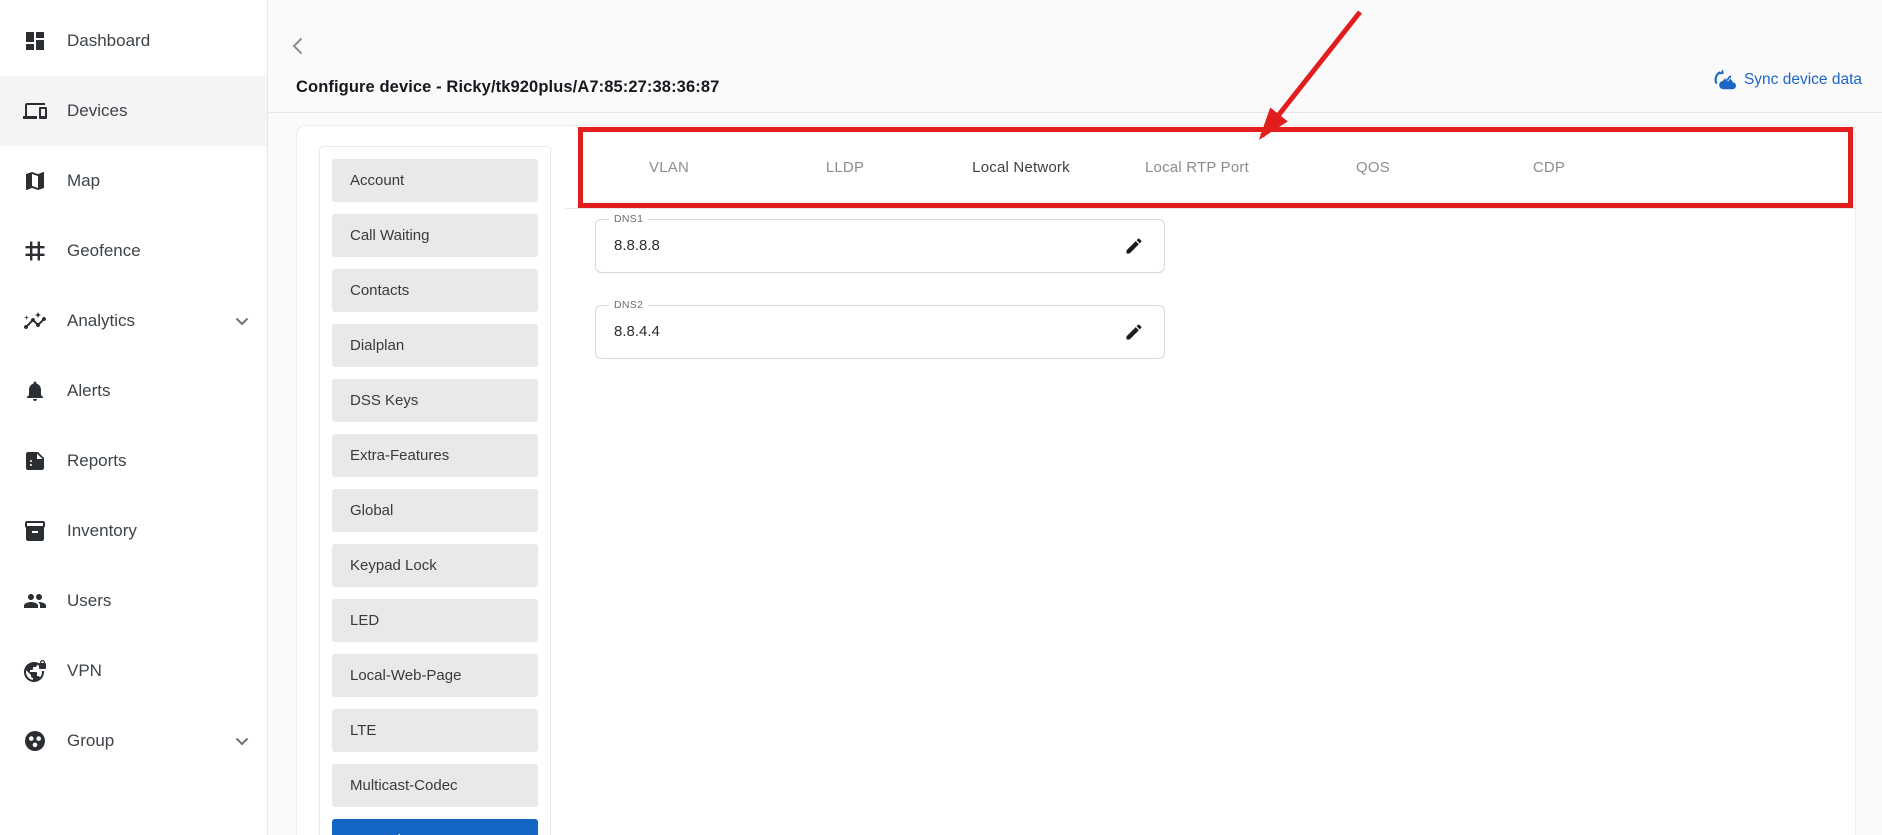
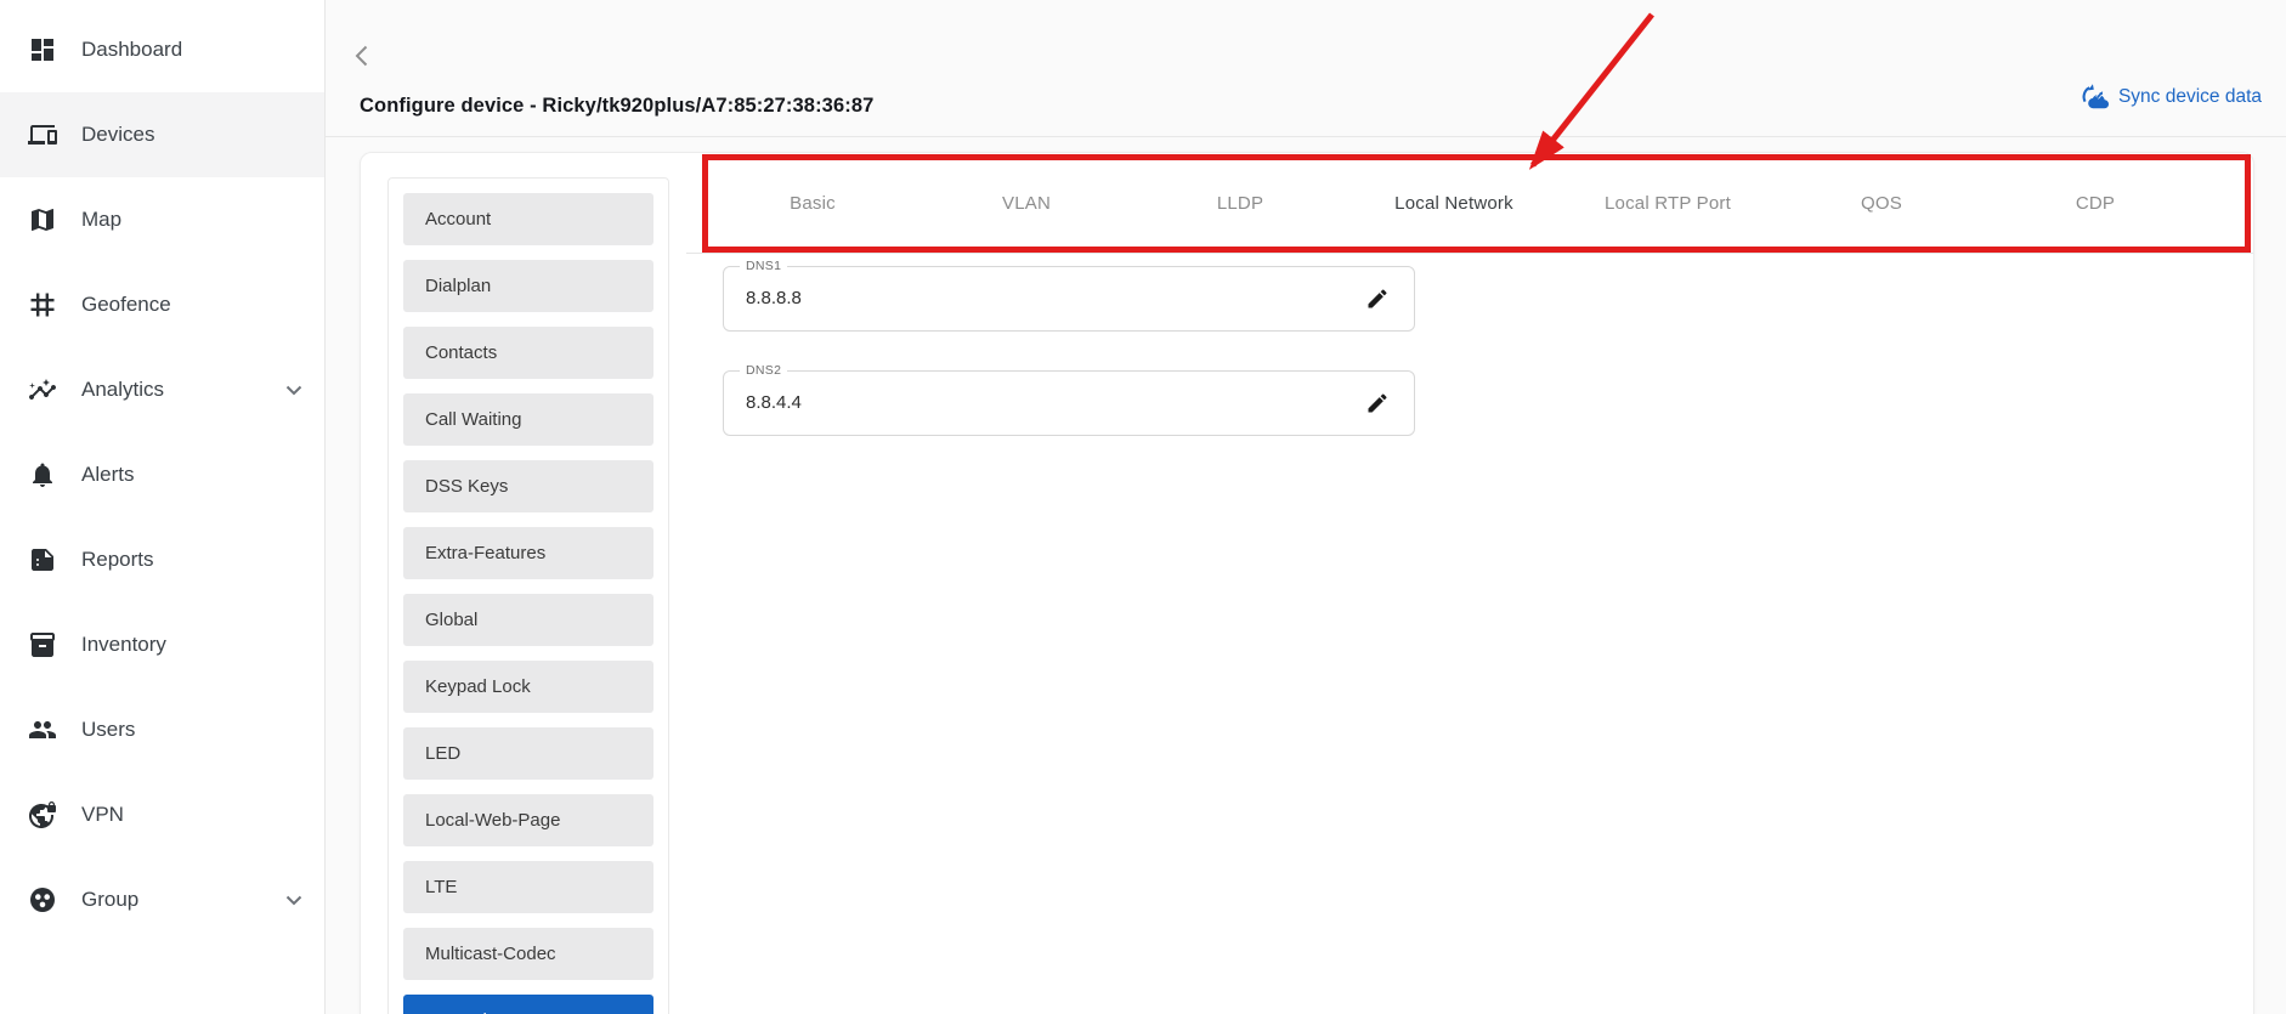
  Dashboard
  Devices
  Map
  Geofence
  Analytics
  Alerts
  Reports
  Inventory
  Users
  VPN
  Group
  Configure device - Ricky/tk920plus/A7:85:27:38:36:87
  Sync device data
  Account
- Call Waiting
+ Dialplan
  Contacts
- Dialplan
+ Call Waiting
  DSS Keys
  Extra-Features
  Global
  Keypad Lock
  LED
  Local-Web-Page
  LTE
  Multicast-Codec
+ Basic
  VLAN
  LLDP
  Local Network
  Local RTP Port
  QOS
  CDP
  DNS1
  8.8.8.8
  DNS2
  8.8.4.4
